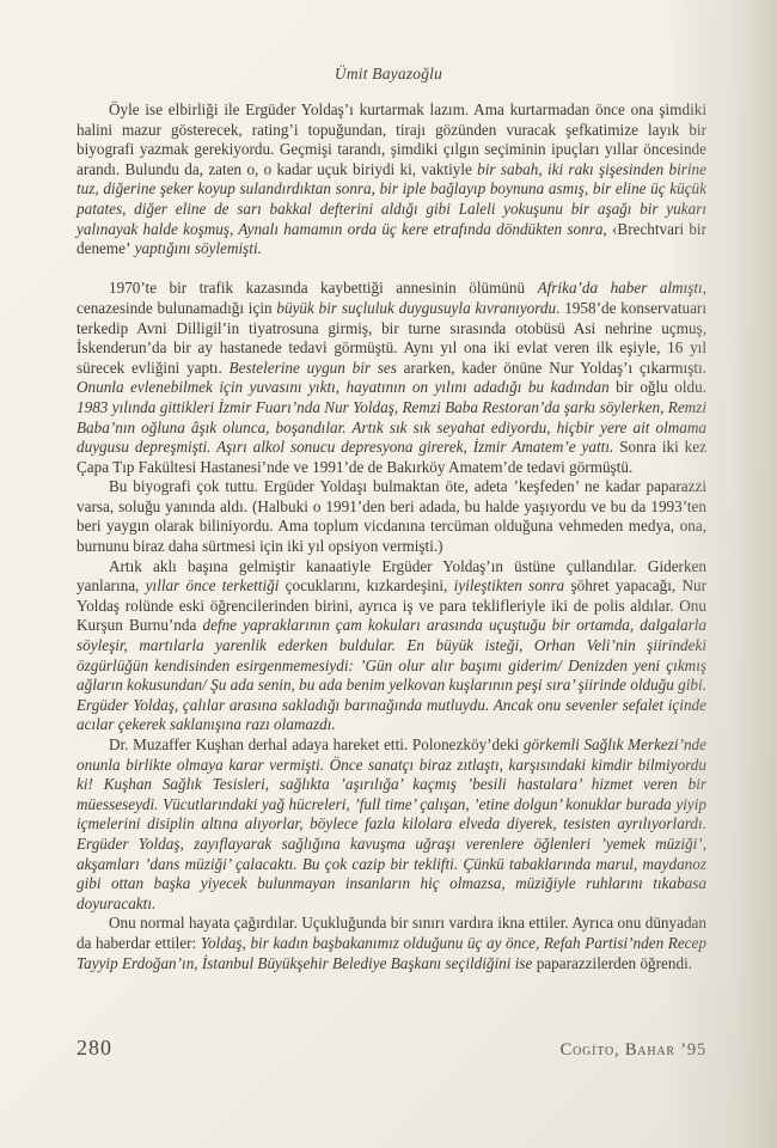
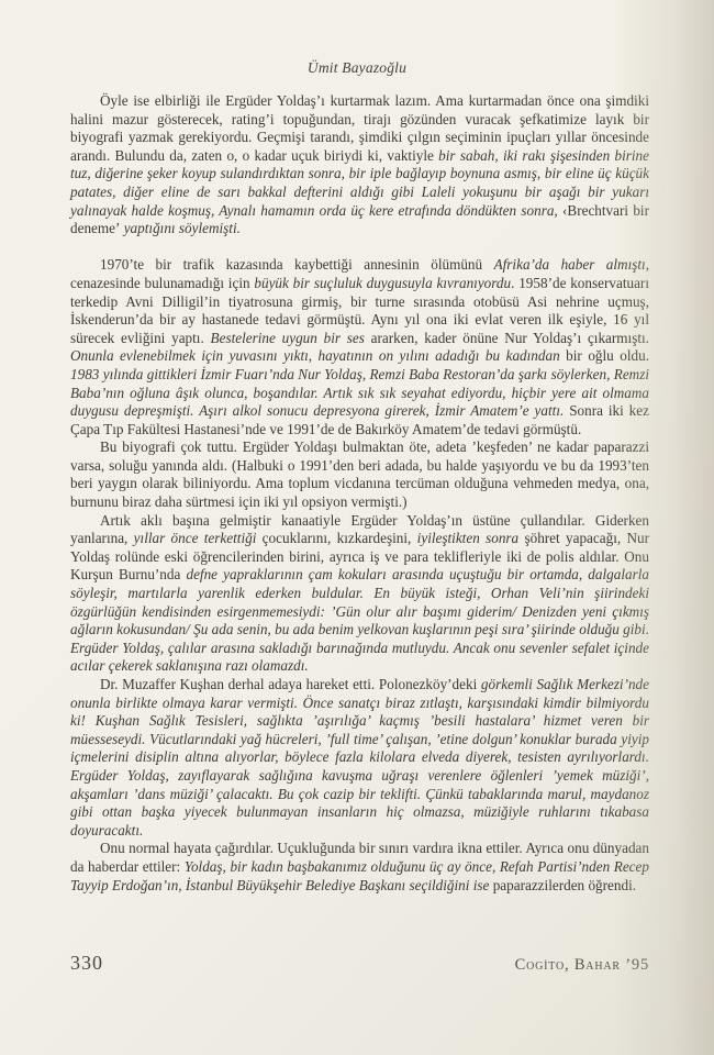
  Ümit Bayazoğlu
  Öyle ise elbirliği ile Ergüder Yoldaş’ı kurtarmak lazım. Ama kurtarmadan önce ona şi halini mazur gösterecek, rating’i topuğundan, tirajı gözünden vuracak şefkatimize lay biyografi yazmak gerekiyordu. Geçmişi tarandı, şimdiki çılgın seçiminin ipuçları yıllar önc arandı. Bulundu da, zaten o, o kadar uçuk biriydi ki, vaktiyle bir sabah, iki rakı şişesinden tuz, diğerine şeker koyup sulandırdıktan sonra, bir iple bağlayıp boynuna asmış, bir eline üç patates, diğer eline de sarı bakkal defterini aldığı gibi Laleli yokuşunu bir aşağı bir yalınayak halde koşmuş, Aynalı hamamın orda üç kere etrafında döndükten sonra, ‹Brechtv deneme’ yaptığını söylemişti.
  1970’te bir trafik kazasında kaybettiği annesinin ölümünü Afrika’da haber a cenazesinde bulunamadığı için büyük bir suçluluk duygusuyla kıvranıyordu. 1958’de konserv terkedip Avni Dilligil’in tiyatrosuna girmiş, bir turne sırasında otobüsü Asi nehrine u İskenderun’da bir ay hastanede tedavi görmüştü. Aynı yıl ona iki evlat veren ilk eşiyle, sürecek evliğini yaptı. Bestelerine uygun bir ses ararken, kader önüne Nur Yoldaş’ı çıka Onunla evlenebilmek için yuvasını yıktı, hayatının on yılını adadığı bu kadından bir oğlu 1983 yılında gittikleri İzmir Fuarı’nda Nur Yoldaş, Remzi Baba Restoran’da şarkı söylerken, Baba’nın oğluna âşık olunca, boşandılar. Artık sık sık seyahat ediyordu, hiçbir yere ait ol duygusu depreşmişti. Aşırı alkol sonucu depresyona girerek, İzmir Amatem’e yattı. Sonra i Çapa Tıp Fakültesi Hastanesi’nde ve 1991’de de Bakırköy Amatem’de tedavi görmüştü.
  Bu biyografi çok tuttu. Ergüder Yoldaşı bulmaktan öte, adeta ’keşfeden’ ne kadar pap varsa, soluğu yanında aldı. (Halbuki o 1991’den beri adada, bu halde yaşıyordu ve bu da 19 beri yaygın olarak biliniyordu. Ama toplum vicdanına tercüman olduğuna vehmeden medya burnunu biraz daha sürtmesi için iki yıl opsiyon vermişti.)
  Artık aklı başına gelmiştir kanaatiyle Ergüder Yoldaş’ın üstüne çullandılar. Gid yanlarına, yıllar önce terkettiği çocuklarını, kızkardeşini, iyileştikten sonra şöhret yapacağ Yoldaş rolünde eski öğrencilerinden birini, ayrıca iş ve para teklifleriyle iki de polis aldılar Kurşun Burnu’nda defne yapraklarının çam kokuları arasında uçuştuğu bir ortamda, dalg söyleşir, martılarla yarenlik ederken buldular. En büyük isteği, Orhan Veli’nin şiir özgürlüğün kendisinden esirgenmemesiydi: ’Gün olur alır başımı giderim/ Denizden yeni ağların kokusundan/ Şu ada senin, bu ada benim yelkovan kuşlarının peşi sıra’ şiirinde olduğ Ergüder Yoldaş, çalılar arasına sakladığı barınağında mutluydu. Ancak onu sevenler sefalet acılar çekerek saklanışına razı olamazdı.
  Dr. Muzaffer Kuşhan derhal adaya hareket etti. Polonezköy’deki görkemli Sağlık Merke onunla birlikte olmaya karar vermişti. Önce sanatçı biraz zıtlaştı, karşısındaki kimdir bilmi ki! Kuşhan Sağlık Tesisleri, sağlıkta ’aşırılığa’ kaçmış ’besili hastalara’ hizmet vere müesseseydi. Vücutlarındaki yağ hücreleri, ’full time’ çalışan, ’etine dolgun’ konuklar burada içmelerini disiplin altına alıyorlar, böylece fazla kilolara elveda diyerek, tesisten ayrılıyo Ergüder Yoldaş, zayıflayarak sağlığına kavuşma uğraşı verenlere öğlenleri ’yemek m akşamları ’dans müziği’ çalacaktı. Bu çok cazip bir teklifti. Çünkü tabaklarında marul, may gibi ottan başka yiyecek bulunmayan insanların hiç olmazsa, müziğiyle ruhlarını tık doyuracaktı.
  Onu normal hayata çağırdılar. Uçukluğunda bir sınırı vardıra ikna ettiler. Ayrıca onu dün da haberdar ettiler: Yoldaş, bir kadın başbakanımız olduğunu üç ay önce, Refah Partisi’nden Tayyip Erdoğan’ın, İstanbul Büyükşehir Belediye Başkanı seçildiğini ise paparazzilerden öğre
- 280
+ 330
  Cogito, Baha
